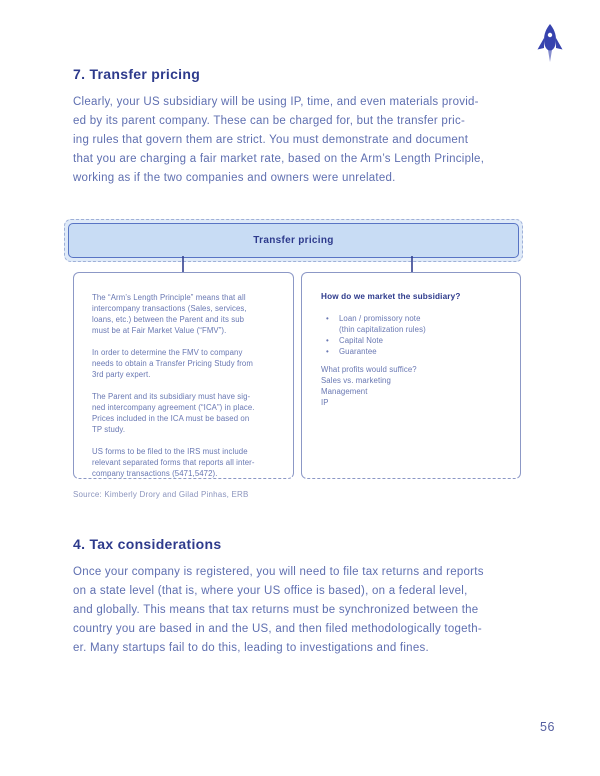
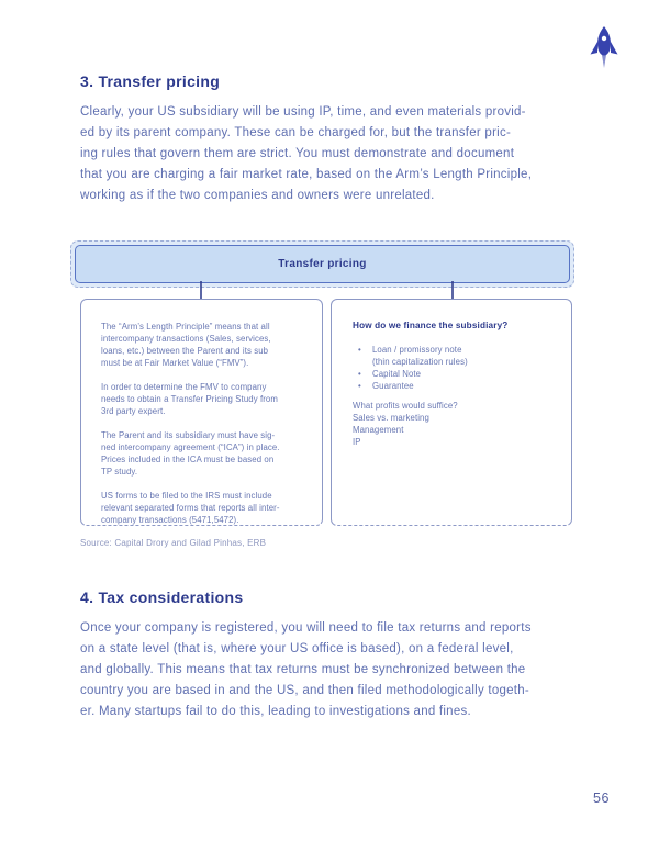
- 7. Transfer pricing
+ 3. Transfer pricing
  Clearly, your US subsidiary will be using IP, time, and even materials provid-
  ed by its parent company. These can be charged for, but the transfer pric-
  ing rules that govern them are strict. You must demonstrate and document
  that you are charging a fair market rate, based on the Arm’s Length Principle,
  working as if the two companies and owners were unrelated.
  Transfer pricing
  The “Arm’s Length Principle” means that all
  intercompany transactions (Sales, services,
  loans, etc.) between the Parent and its sub
  must be at Fair Market Value (“FMV”).
  In order to determine the FMV to company
  needs to obtain a Transfer Pricing Study from
  3rd party expert.
  The Parent and its subsidiary must have sig-
  ned intercompany agreement (“ICA”) in place.
  Prices included in the ICA must be based on
  TP study.
  US forms to be filed to the IRS must include
  relevant separated forms that reports all inter-
  company transactions (5471,5472).
- How do we market the subsidiary?
+ How do we finance the subsidiary?
  •
  Loan / promissory note
  (thin capitalization rules)
  •
  Capital Note
  •
  Guarantee
  What profits would suffice?
  Sales vs. marketing
  Management
  IP
- Source: Kimberly Drory and Gilad Pinhas, ERB
+ Source: Capital Drory and Gilad Pinhas, ERB
  4. Tax considerations
  Once your company is registered, you will need to file tax returns and reports
  on a state level (that is, where your US office is based), on a federal level,
  and globally. This means that tax returns must be synchronized between the
  country you are based in and the US, and then filed methodologically togeth-
  er. Many startups fail to do this, leading to investigations and fines.
  56
